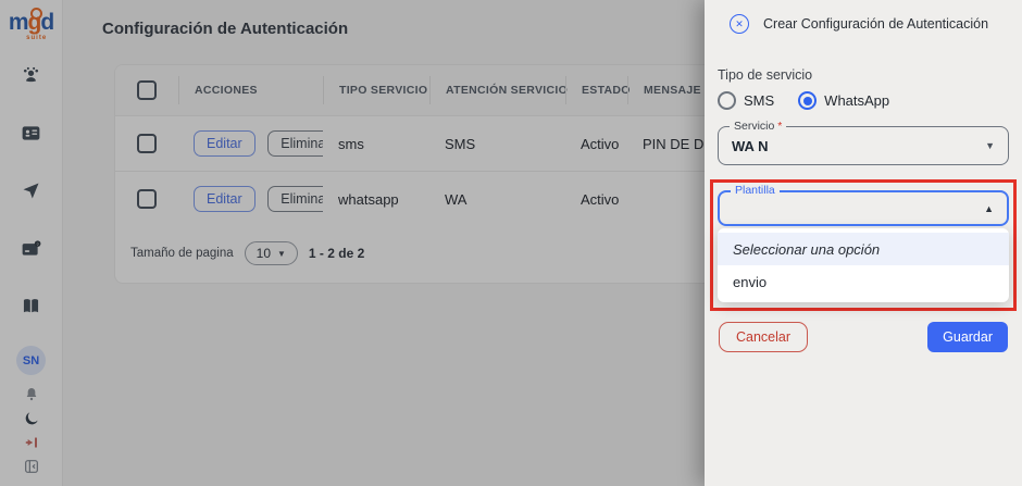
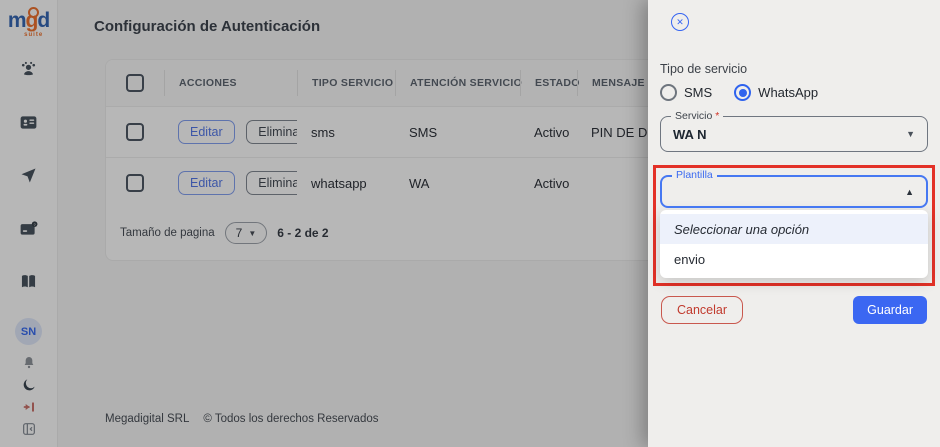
  mgd
  SN
  Configuración de Autenticación
  ACCIONES
  TIPO SERVICIO
  ATENCIÓN SERVICIO
  ESTADO
  MENSAJE
  Editar Elimina
  sms
  SMS
  Activo
  PIN DE D
  Editar Elimina
  whatsapp
  WA
  Activo
  Tamaño de pagina
- 10
+ 7
  ▼
- 1 - 2 de 2
+ 6 - 2 de 2
+ Megadigital SRL
+ © Todos los derechos Reservados
  ✕
- Crear Configuración de Autenticación
  Tipo de servicio
  SMS
  WhatsApp
  Servicio *
  WA N
  ▼
  Plantilla
  ▲
  Seleccionar una opción
  envio
  Cancelar
  Guardar
